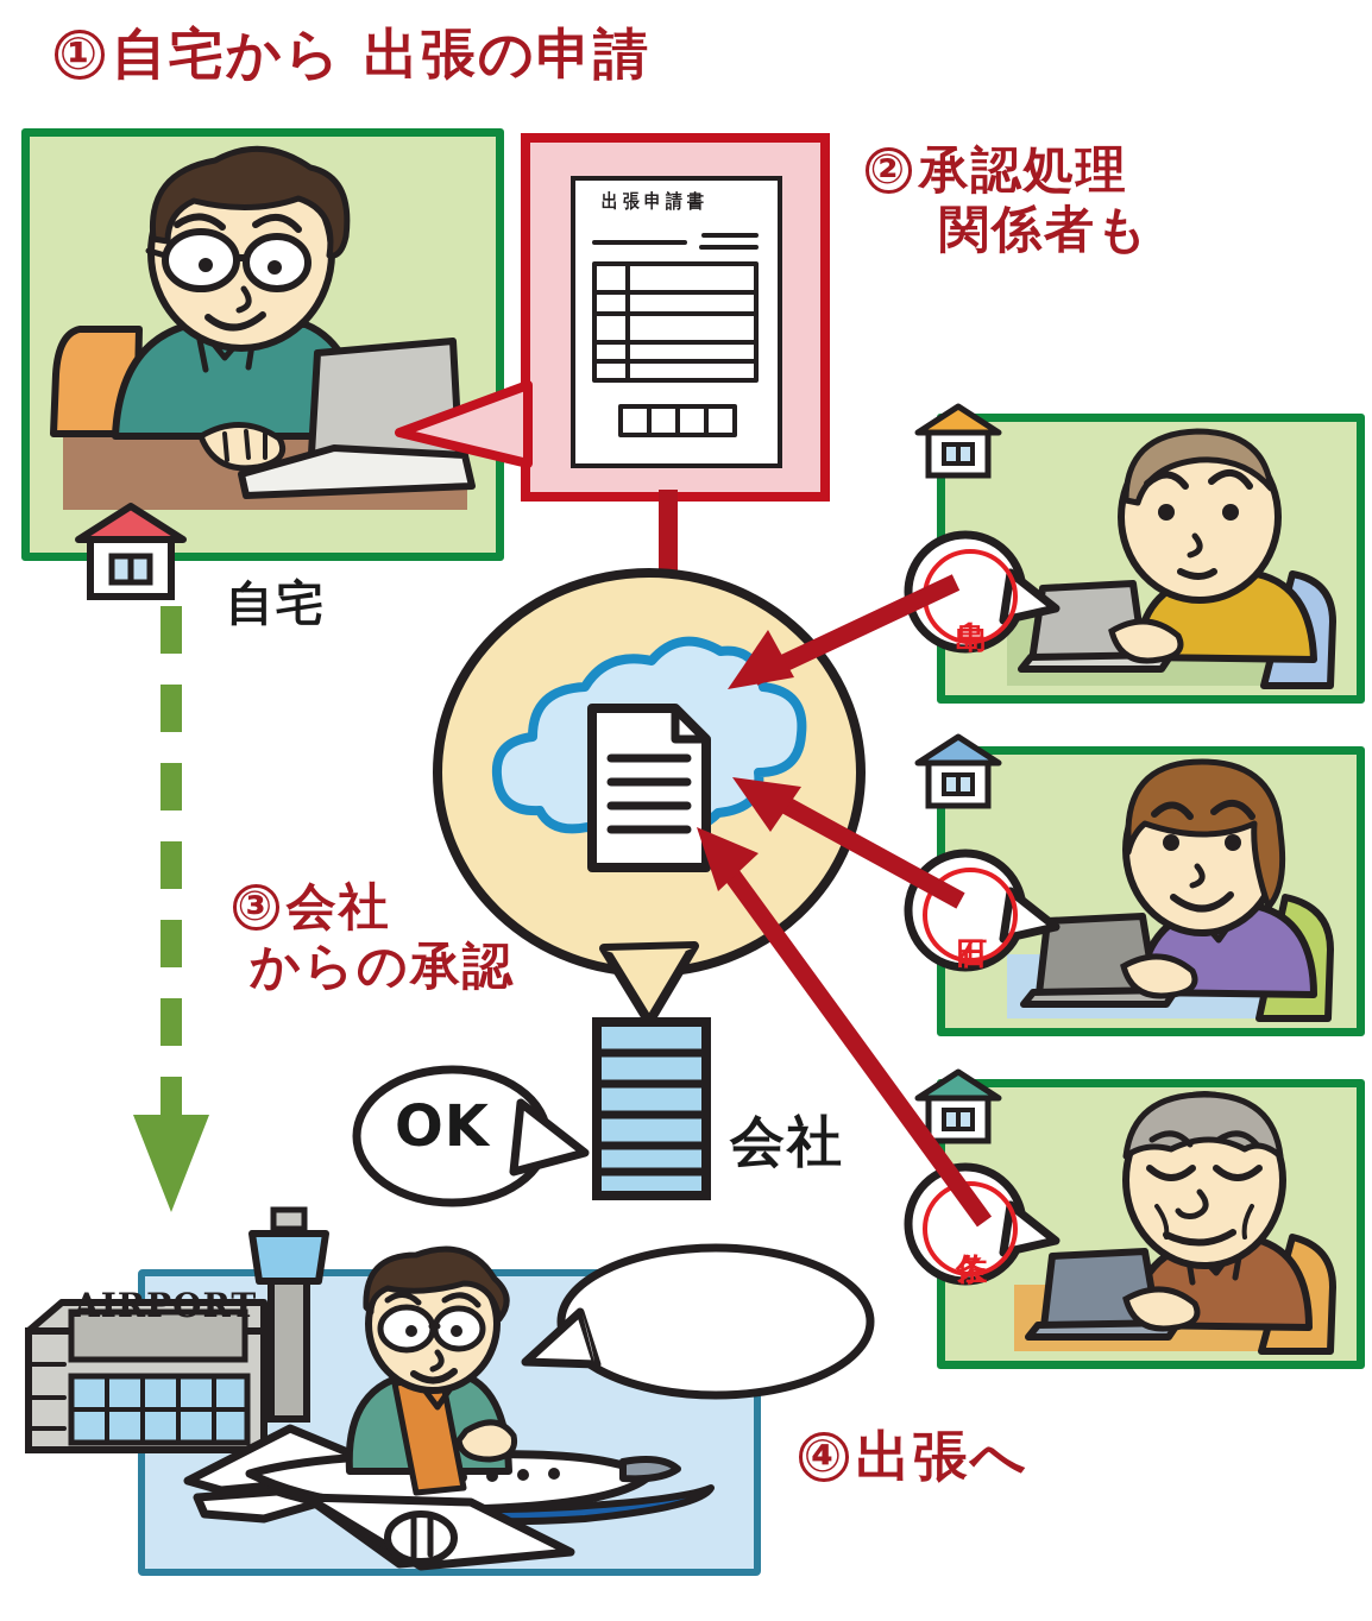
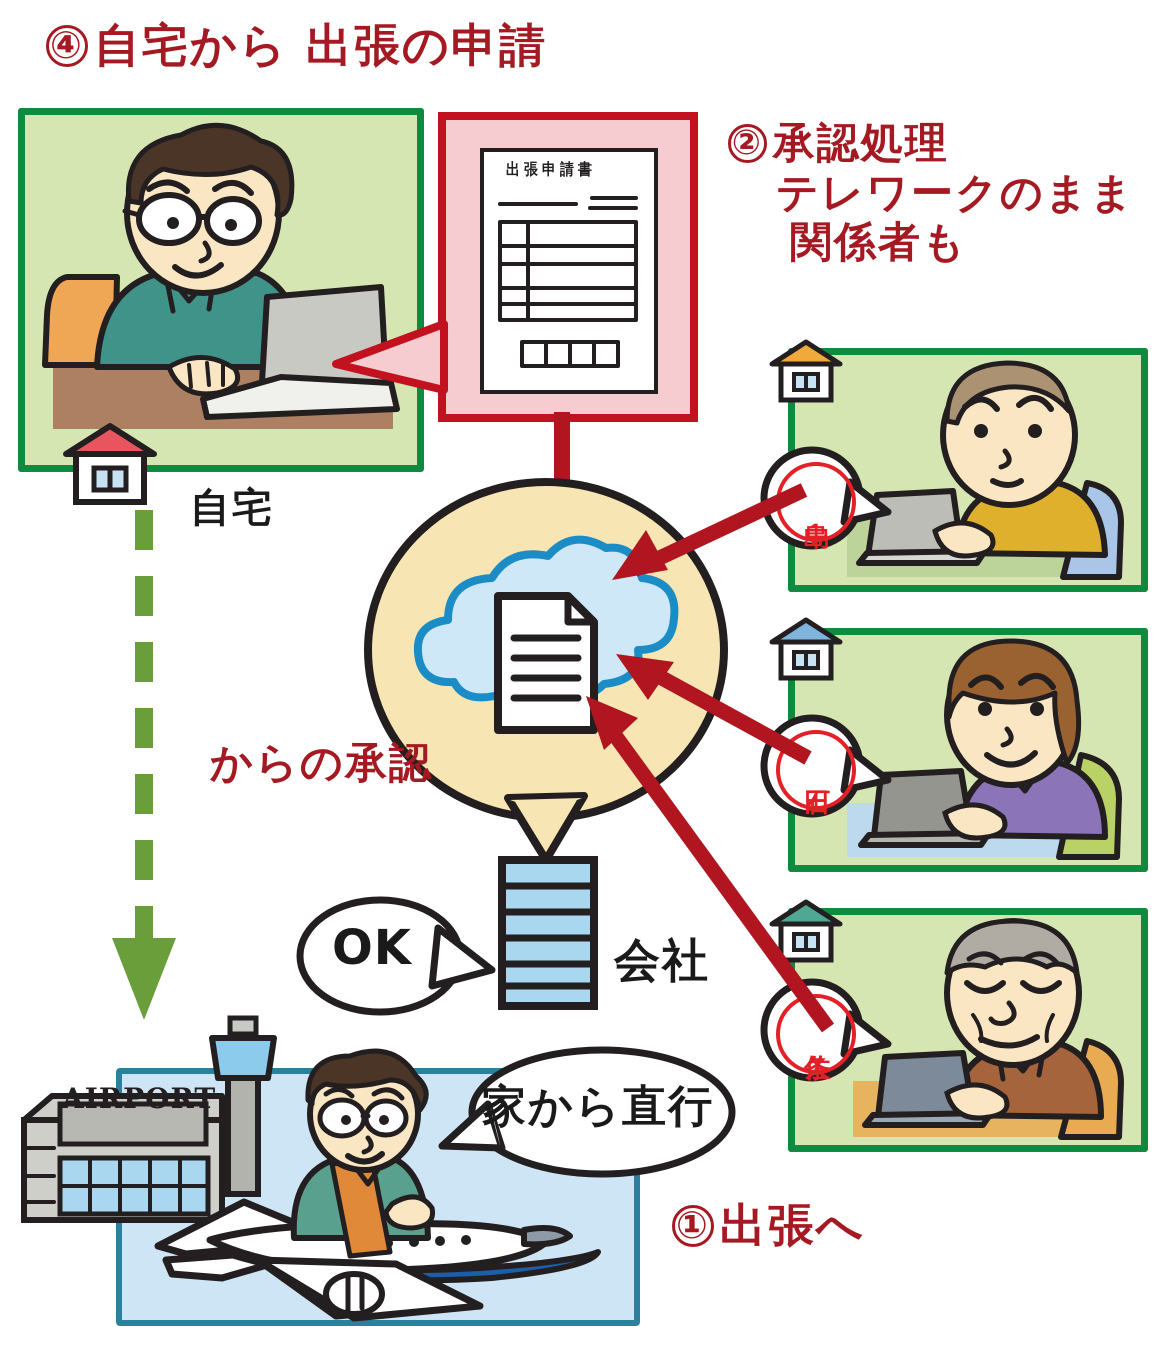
- ① 自宅から 出張の申請
+ ④ 自宅から 出張の申請
  自宅
  出張申請書
  ② 承認処理
+ テレワークのまま
  関係者も
- ③ 会社
  からの承認
  OK
  会社
  AIRPORT
+ 家から直行
- ④ 出張へ
+ ① 出張へ
